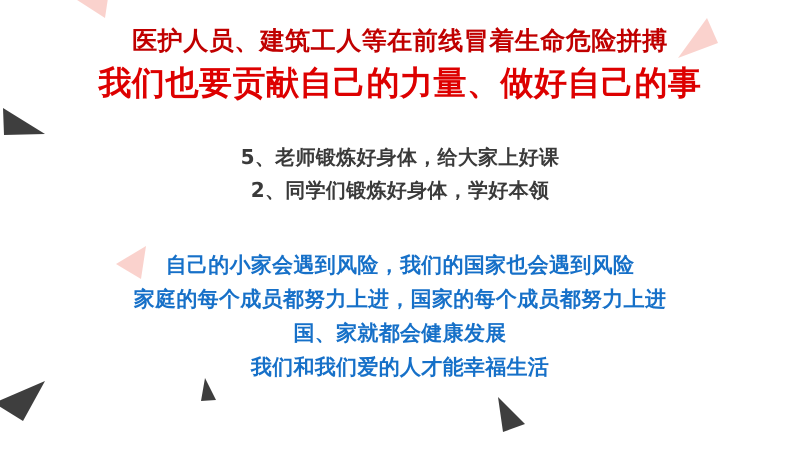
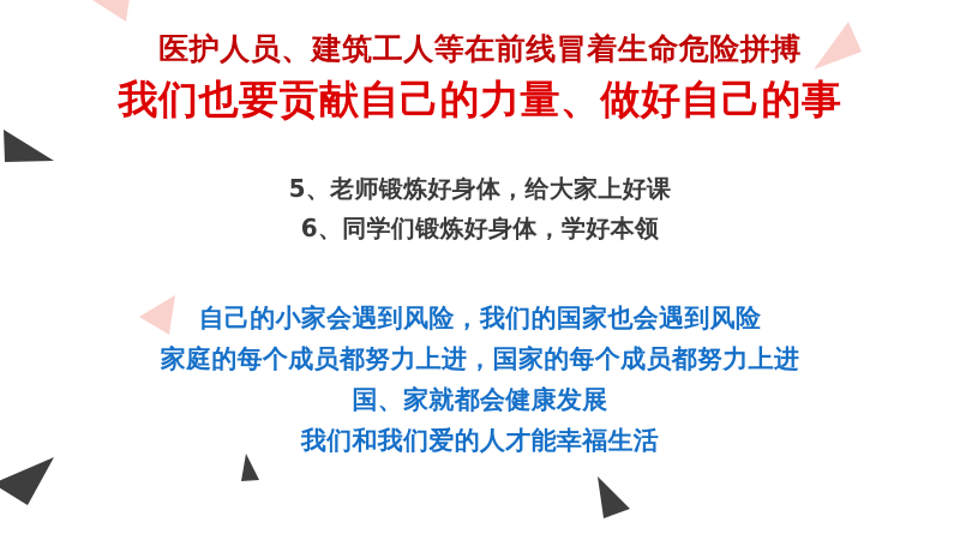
  医护人员、建筑工人等在前线冒着生命危险拼搏
  我们也要贡献自己的力量、做好自己的事
  5、老师锻炼好身体，给大家上好课
- 2、同学们锻炼好身体，学好本领
+ 6、同学们锻炼好身体，学好本领
  自己的小家会遇到风险，我们的国家也会遇到风险
  家庭的每个成员都努力上进，国家的每个成员都努力上进
  国、家就都会健康发展
  我们和我们爱的人才能幸福生活
